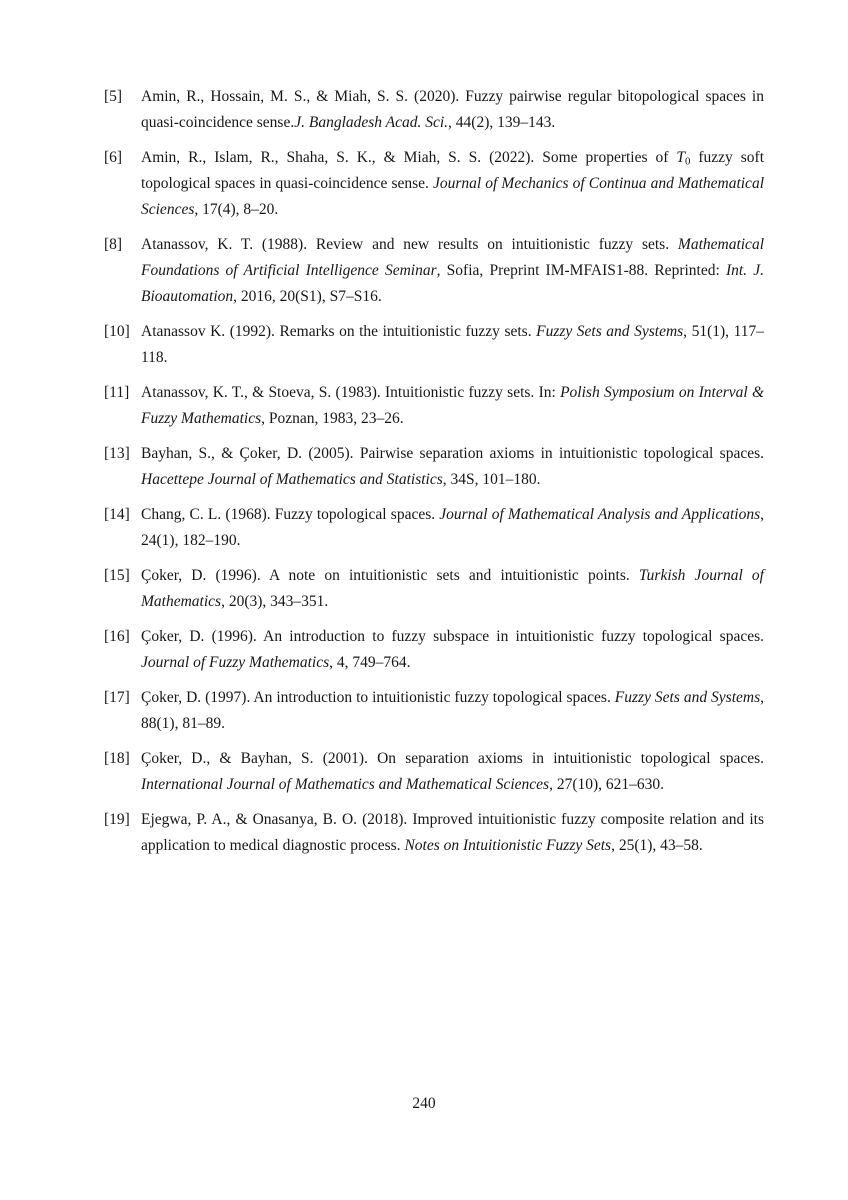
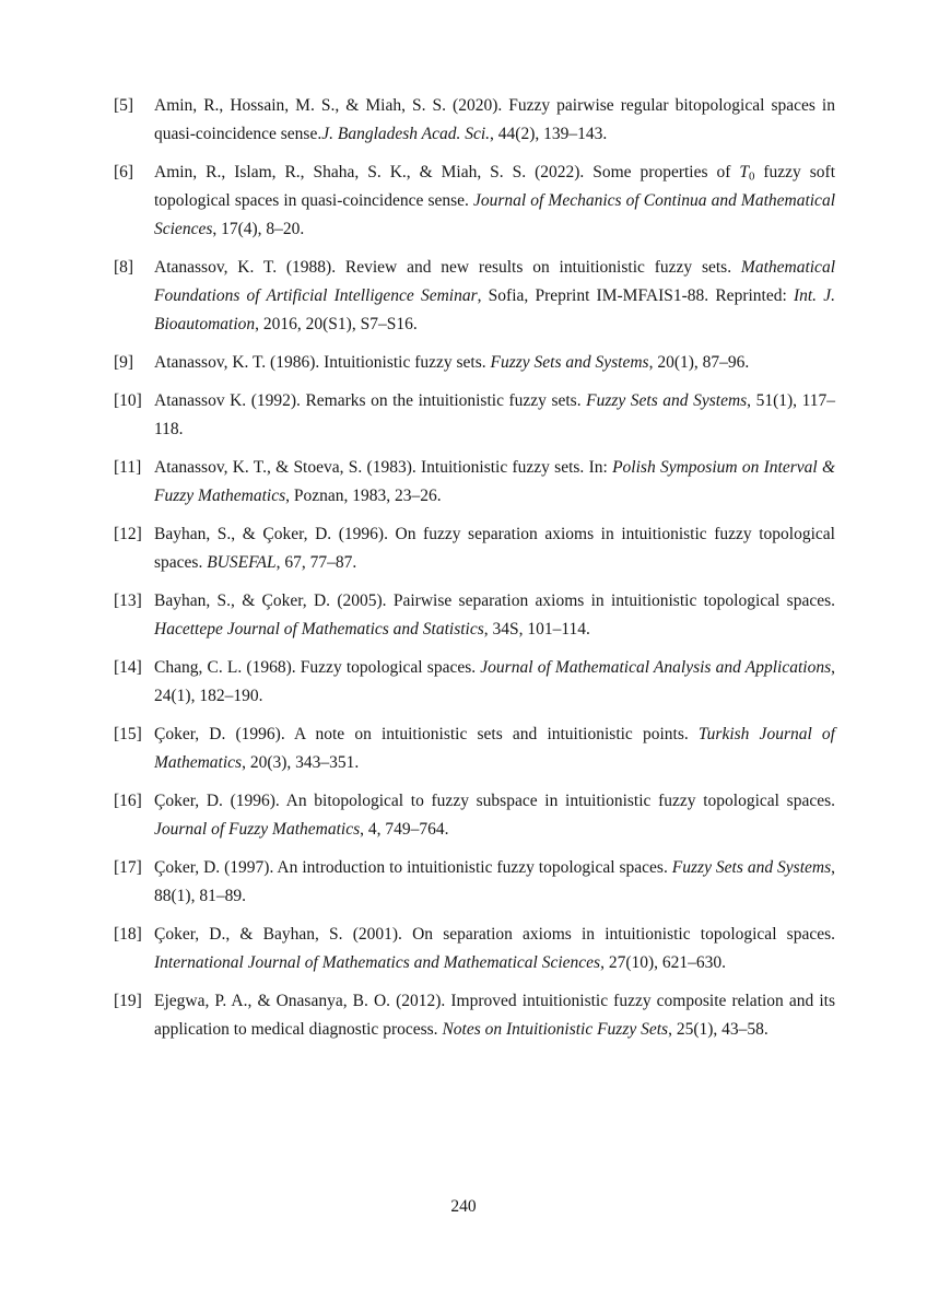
  [5]
  Amin, R., Hossain, M. S., & Miah, S. S. (2020). Fuzzy pairwise regular bitopological spaces in quasi-coincidence sense.J. Bangladesh Acad. Sci., 44(2), 139–143.
  [6]
  Amin, R., Islam, R., Shaha, S. K., & Miah, S. S. (2022). Some properties of T0 fuzzy soft topological spaces in quasi-coincidence sense. Journal of Mechanics of Continua and Mathematical Sciences, 17(4), 8–20.
  [8]
  Atanassov, K. T. (1988). Review and new results on intuitionistic fuzzy sets. Mathematical Foundations of Artificial Intelligence Seminar, Sofia, Preprint IM-MFAIS1-88. Reprinted: Int. J. Bioautomation, 2016, 20(S1), S7–S16.
+ [9]
+ Atanassov, K. T. (1986). Intuitionistic fuzzy sets. Fuzzy Sets and Systems, 20(1), 87–96.
  [10]
  Atanassov K. (1992). Remarks on the intuitionistic fuzzy sets. Fuzzy Sets and Systems, 51(1), 117–118.
  [11]
  Atanassov, K. T., & Stoeva, S. (1983). Intuitionistic fuzzy sets. In: Polish Symposium on Interval & Fuzzy Mathematics, Poznan, 1983, 23–26.
+ [12]
+ Bayhan, S., & Çoker, D. (1996). On fuzzy separation axioms in intuitionistic fuzzy topological spaces. BUSEFAL, 67, 77–87.
  [13]
- Bayhan, S., & Çoker, D. (2005). Pairwise separation axioms in intuitionistic topological spaces. Hacettepe Journal of Mathematics and Statistics, 34S, 101–180.
+ Bayhan, S., & Çoker, D. (2005). Pairwise separation axioms in intuitionistic topological spaces. Hacettepe Journal of Mathematics and Statistics, 34S, 101–114.
  [14]
  Chang, C. L. (1968). Fuzzy topological spaces. Journal of Mathematical Analysis and Applications, 24(1), 182–190.
  [15]
  Çoker, D. (1996). A note on intuitionistic sets and intuitionistic points. Turkish Journal of Mathematics, 20(3), 343–351.
  [16]
- Çoker, D. (1996). An introduction to fuzzy subspace in intuitionistic fuzzy topological spaces. Journal of Fuzzy Mathematics, 4, 749–764.
+ Çoker, D. (1996). An bitopological to fuzzy subspace in intuitionistic fuzzy topological spaces. Journal of Fuzzy Mathematics, 4, 749–764.
  [17]
  Çoker, D. (1997). An introduction to intuitionistic fuzzy topological spaces. Fuzzy Sets and Systems, 88(1), 81–89.
  [18]
  Çoker, D., & Bayhan, S. (2001). On separation axioms in intuitionistic topological spaces. International Journal of Mathematics and Mathematical Sciences, 27(10), 621–630.
  [19]
- Ejegwa, P. A., & Onasanya, B. O. (2018). Improved intuitionistic fuzzy composite relation and its application to medical diagnostic process. Notes on Intuitionistic Fuzzy Sets, 25(1), 43–58.
+ Ejegwa, P. A., & Onasanya, B. O. (2012). Improved intuitionistic fuzzy composite relation and its application to medical diagnostic process. Notes on Intuitionistic Fuzzy Sets, 25(1), 43–58.
  240
